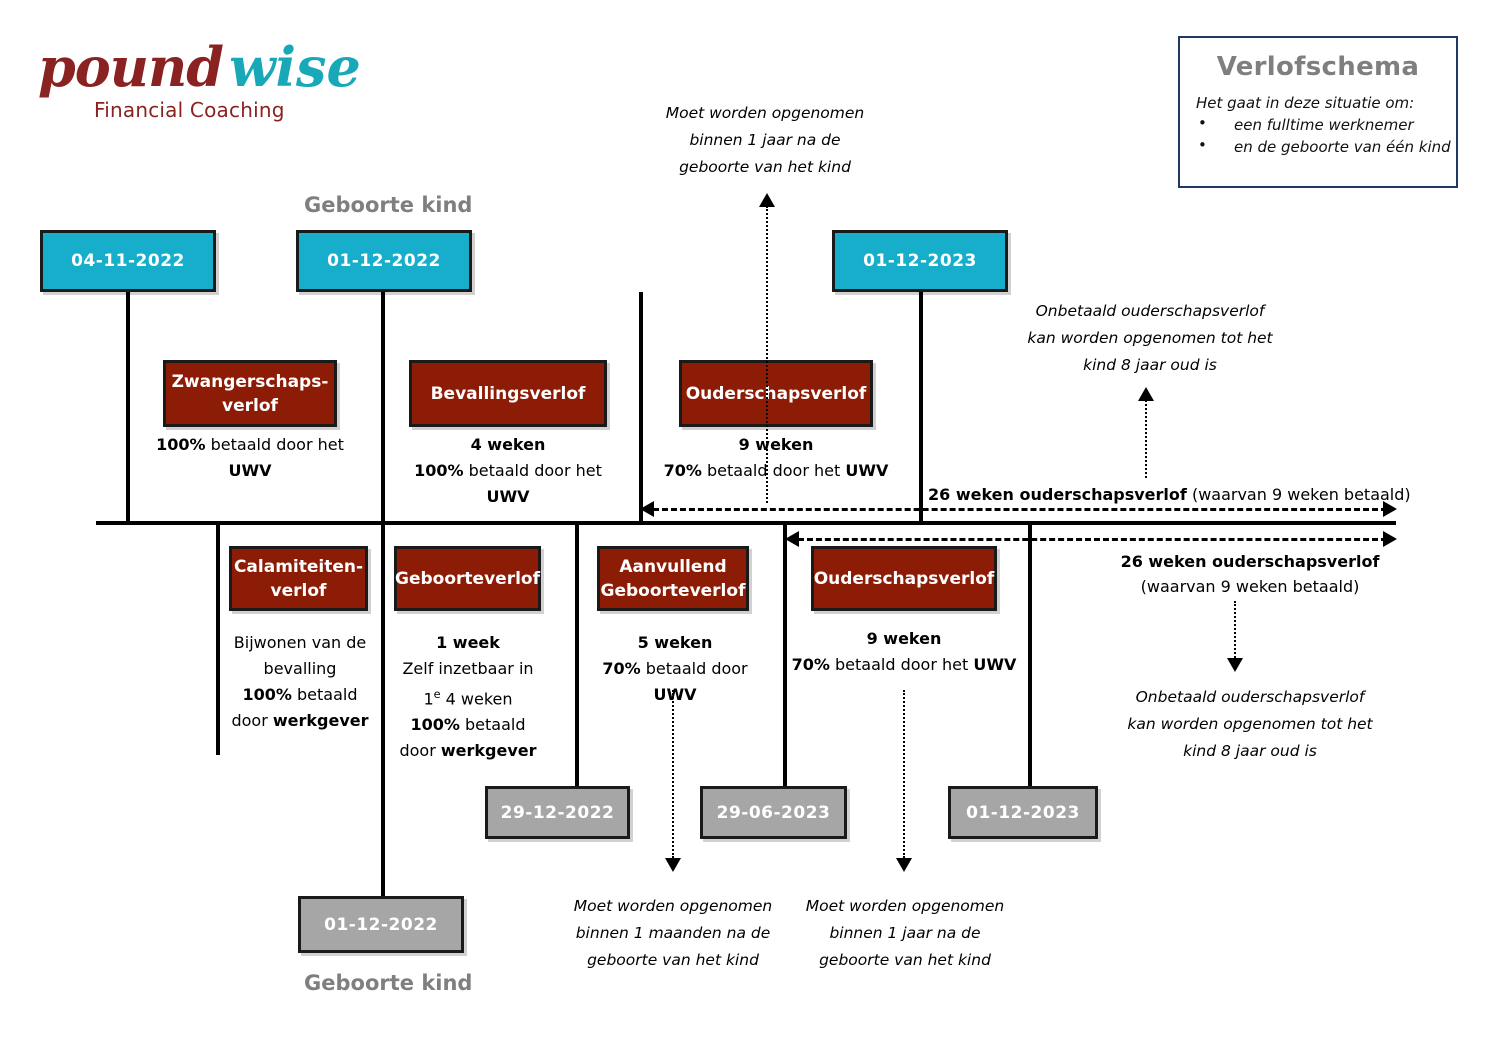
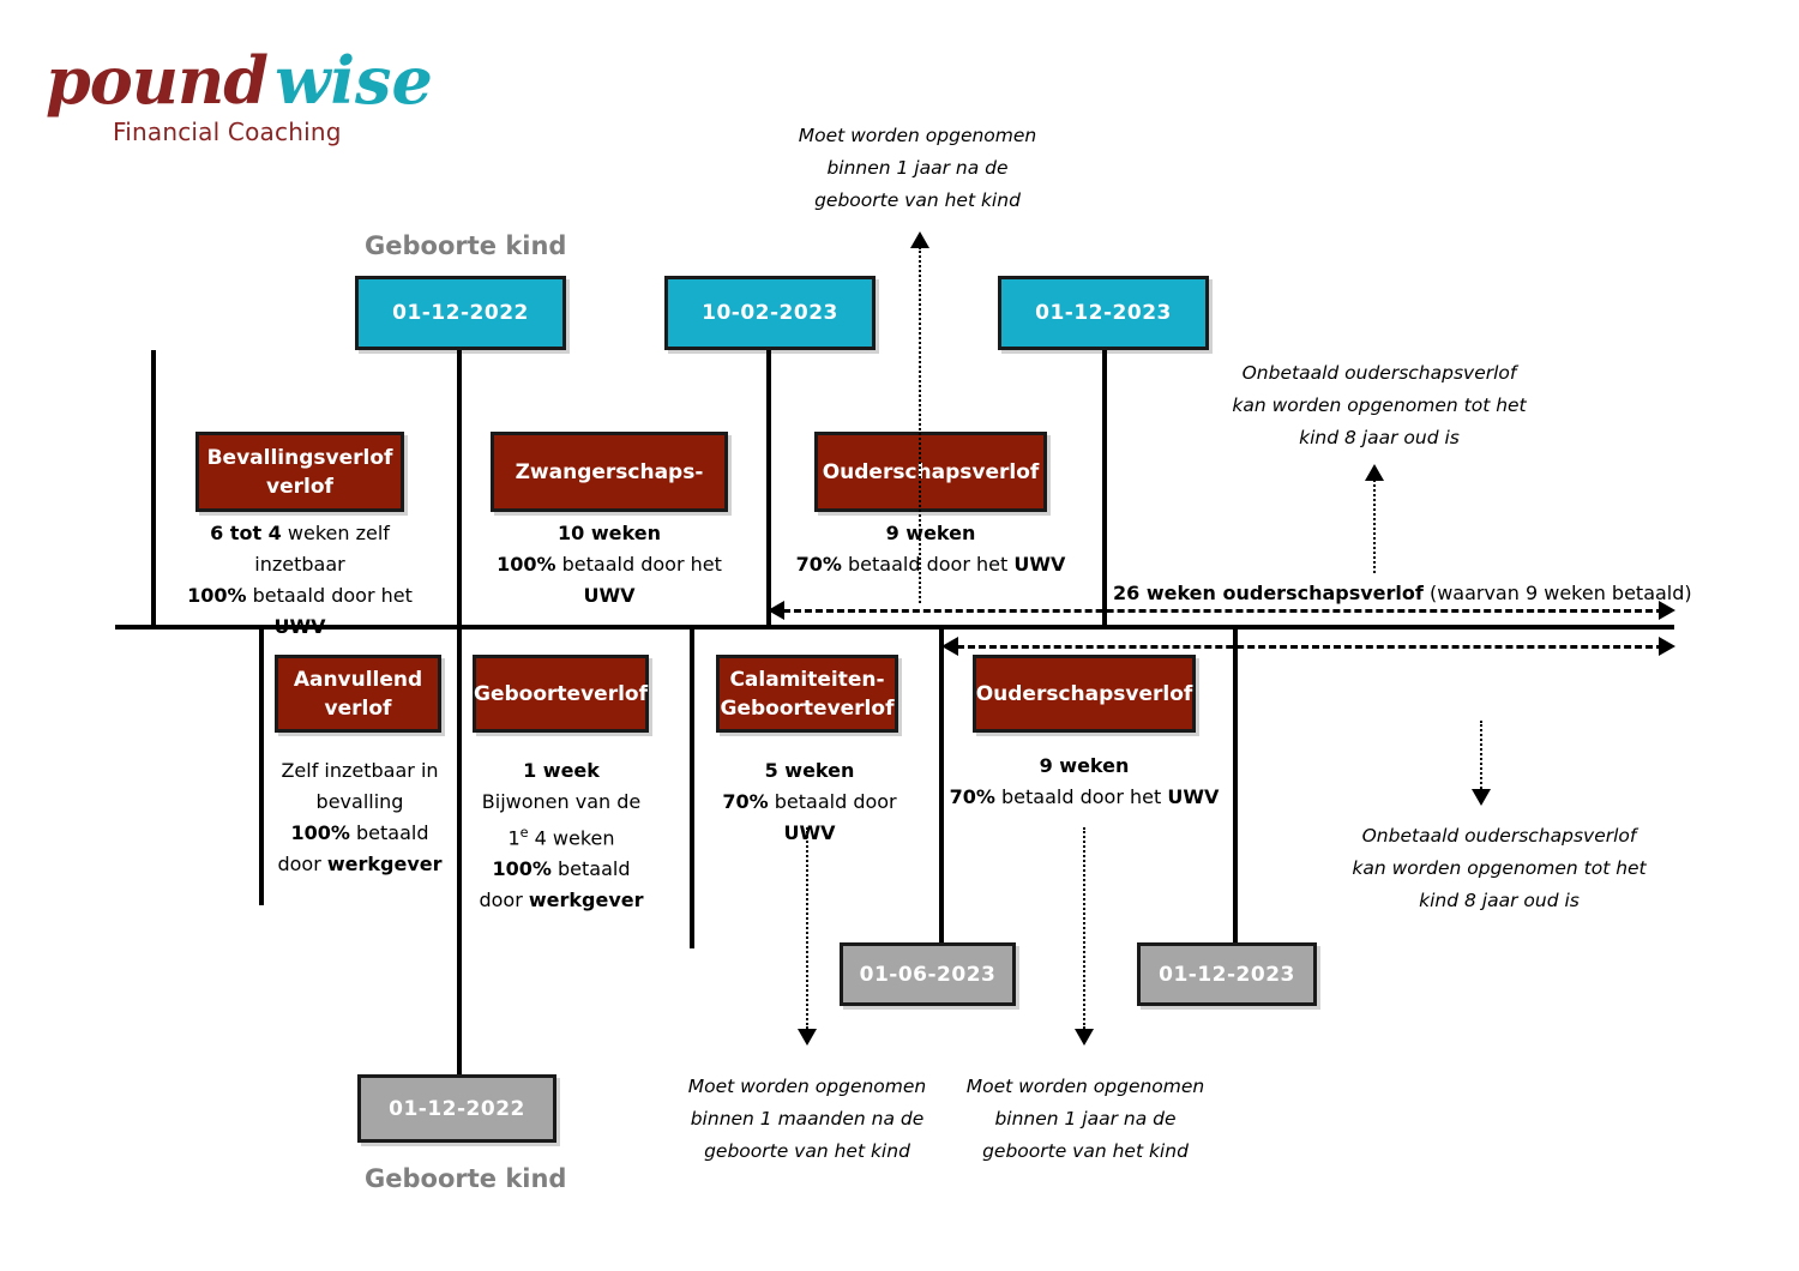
  poundwise
  Financial Coaching
- Verlofschema
- Het gaat in deze situatie om:
- een fulltime werknemer
- en de geboorte van één kind
  Geboorte kind
- 04-11-2022
  01-12-2022
+ 10-02-2023
  01-12-2023
- Zwangerschaps-
+ Bevallingsverlof
  verlof
- Bevallingsverlof
+ Zwangerschaps-
  Ouderschapsverlof
+ 6 tot 4 weken zelf inzetbaar
  100% betaald door het UWV
- 4 weken
+ 10 weken
  100% betaald door het UWV
  9 weken
  70% betaald door het UWV
  Moet worden opgenomen
  binnen 1 jaar na de
  geboorte van het kind
  Onbetaald ouderschapsverlof
  kan worden opgenomen tot het
  kind 8 jaar oud is
  26 weken ouderschapsverlof (waarvan 9 weken betaald)
- Calamiteiten-
+ Aanvullend
  verlof
  Geboorteverlof
- Aanvullend
+ Calamiteiten-
  Geboorteverlof
  Ouderschapsverlof
- Bijwonen van de
+ Zelf inzetbaar in
  bevalling
  100% betaald
  door werkgever
  1 week
- Zelf inzetbaar in
+ Bijwonen van de
  1e 4 weken
  100% betaald
  door werkgever
  5 weken
  70% betaald door UWV
  9 weken
  70% betaald door het UWV
- 26 weken ouderschapsverlof
- (waarvan 9 weken betaald)
  Onbetaald ouderschapsverlof
  kan worden opgenomen tot het
  kind 8 jaar oud is
- 29-12-2022
- 29-06-2023
+ 01-06-2023
  01-12-2023
  01-12-2022
  Geboorte kind
  Moet worden opgenomen
  binnen 1 maanden na de
  geboorte van het kind
  Moet worden opgenomen
  binnen 1 jaar na de
  geboorte van het kind
